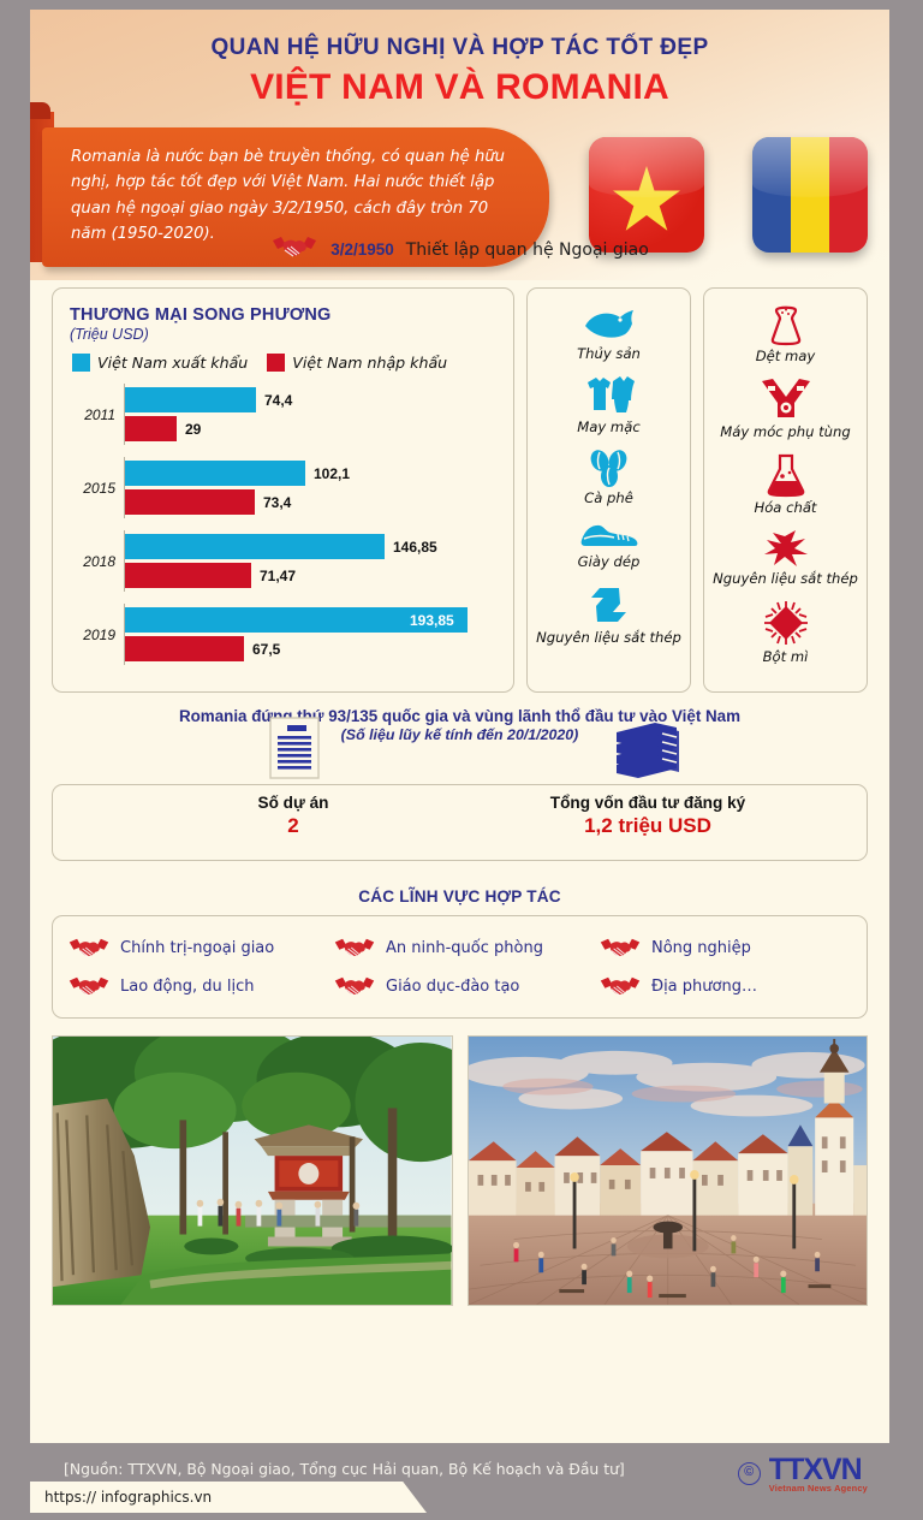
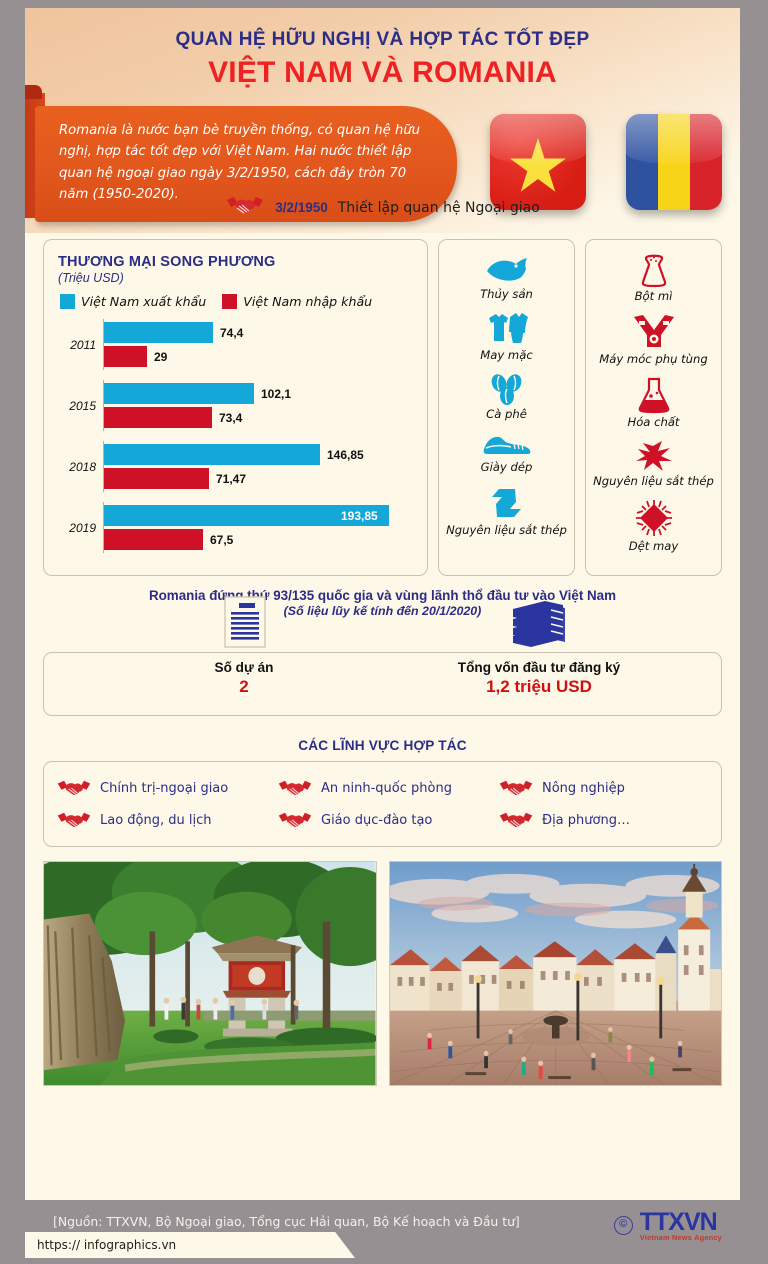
  QUAN HỆ HỮU NGHỊ VÀ HỢP TÁC TỐT ĐẸP
  VIỆT NAM VÀ ROMANIA
  Romania là nước bạn bè truyền thống, có quan hệ hữu nghị, hợp tác tốt đẹp với Việt Nam. Hai nước thiết lập quan hệ ngoại giao ngày 3/2/1950, cách đây tròn 70 năm (1950-2020).
  3/2/1950
  Thiết lập quan hệ Ngoại giao
  THƯƠNG MẠI SONG PHƯƠNG
  (Triệu USD)
  Việt Nam xuất khẩu
  Việt Nam nhập khẩu
  2011
  74,4
  29
  2015
  102,1
  73,4
  2018
  146,85
  71,47
  2019
  193,85
  67,5
  Thủy sản
  May mặc
  Cà phê
  Giày dép
  Nguyên liệu sắt thép
- Dệt may
+ Bột mì
  Máy móc phụ tùng
  Hóa chất
  Nguyên liệu sắt thép
- Bột mì
+ Dệt may
  Romania đứng thứ 93/135 quốc gia và vùng lãnh thổ đầu tư vào Việt Nam
  (Số liệu lũy kế tính đến 20/1/2020)
  Số dự án
  2
  Tổng vốn đầu tư đăng ký
  1,2 triệu USD
  CÁC LĨNH VỰC HỢP TÁC
  Chính trị-ngoại giao
  An ninh-quốc phòng
  Nông nghiệp
  Lao động, du lịch
  Giáo dục-đào tạo
  Địa phương…
  [Nguồn: TTXVN, Bộ Ngoại giao, Tổng cục Hải quan, Bộ Kế hoạch và Đầu tư]
  ©
  TTXVN
  Vietnam News Agency
  https:// infographics.vn
